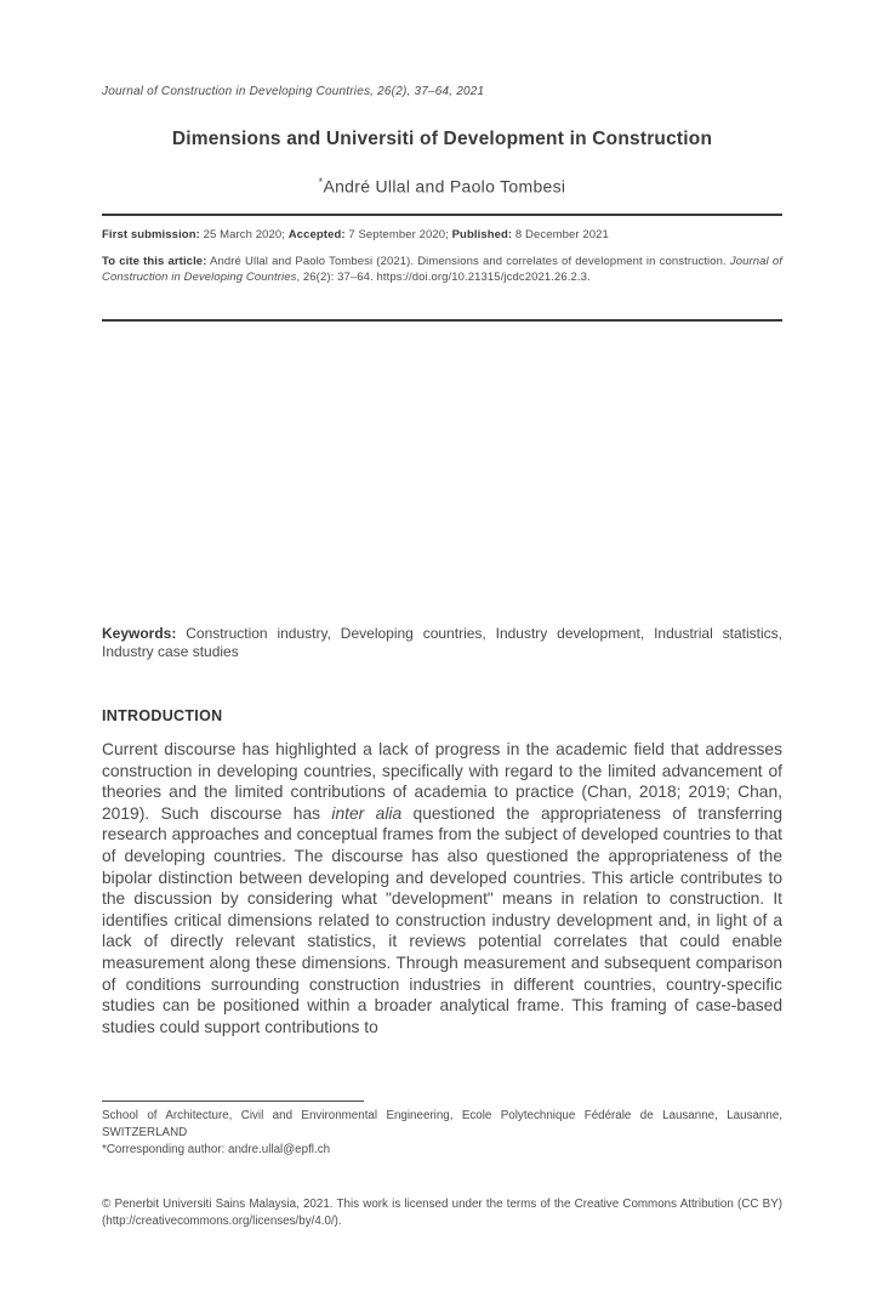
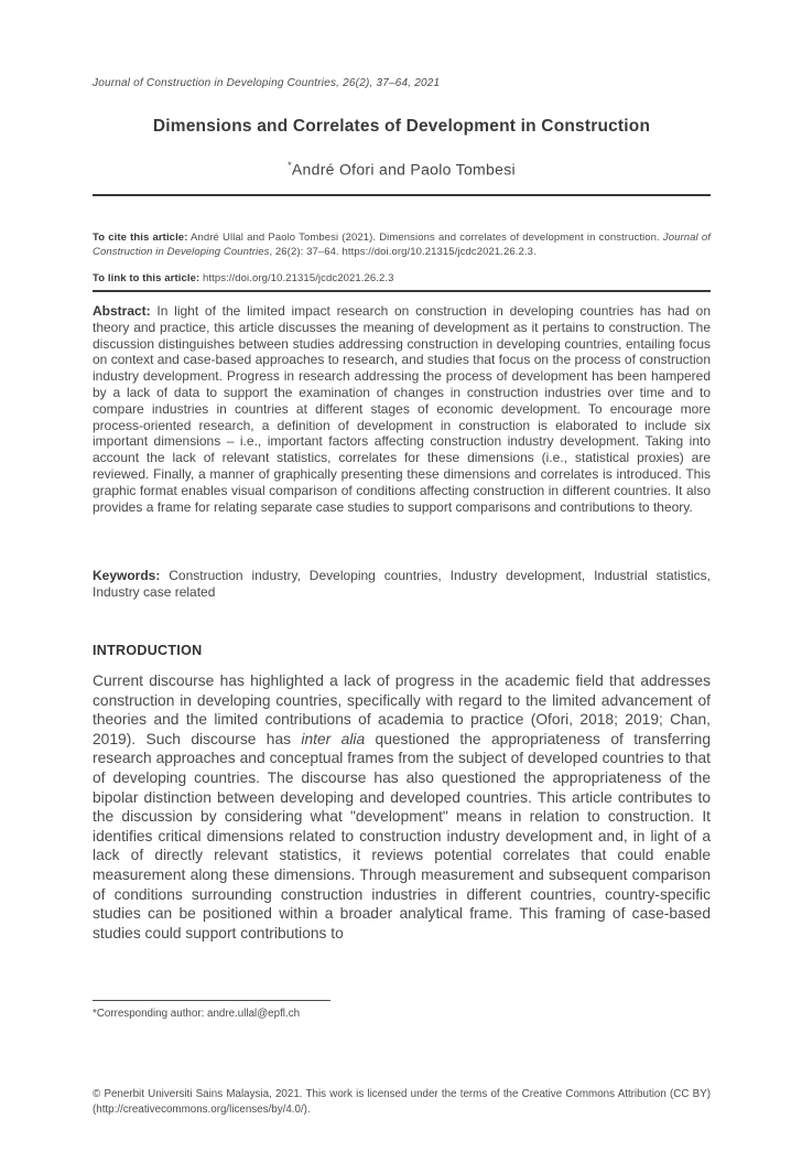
  Journal of Construction in Developing Countries, 26(2), 37–64, 2021
- Dimensions and Universiti of Development in Construction
+ Dimensions and Correlates of Development in Construction
- *André Ullal and Paolo Tombesi
+ *André Ofori and Paolo Tombesi
- First submission: 25 March 2020; Accepted: 7 September 2020; Published: 8 December 2021
  To cite this article: André Ullal and Paolo Tombesi (2021). Dimensions and correlates of development in construction. Journal of Construction in Developing Countries, 26(2): 37–64. https://doi.org/10.21315/jcdc2021.26.2.3.
+ To link to this article: https://doi.org/10.21315/jcdc2021.26.2.3
+ Abstract: In light of the limited impact research on construction in developing countries has had on theory and practice, this article discusses the meaning of development as it pertains to construction. The discussion distinguishes between studies addressing construction in developing countries, entailing focus on context and case-based approaches to research, and studies that focus on the process of construction industry development. Progress in research addressing the process of development has been hampered by a lack of data to support the examination of changes in construction industries over time and to compare industries in countries at different stages of economic development. To encourage more process-oriented research, a definition of development in construction is elaborated to include six important dimensions – i.e., important factors affecting construction industry development. Taking into account the lack of relevant statistics, correlates for these dimensions (i.e., statistical proxies) are reviewed. Finally, a manner of graphically presenting these dimensions and correlates is introduced. This graphic format enables visual comparison of conditions affecting construction in different countries. It also provides a frame for relating separate case studies to support comparisons and contributions to theory.
- Keywords: Construction industry, Developing countries, Industry development, Industrial statistics, Industry case studies
+ Keywords: Construction industry, Developing countries, Industry development, Industrial statistics, Industry case related
  INTRODUCTION
- Current discourse has highlighted a lack of progress in the academic field that addresses construction in developing countries, specifically with regard to the limited advancement of theories and the limited contributions of academia to practice (Chan, 2018; 2019; Chan, 2019). Such discourse has inter alia questioned the appropriateness of transferring research approaches and conceptual frames from the subject of developed countries to that of developing countries. The discourse has also questioned the appropriateness of the bipolar distinction between developing and developed countries. This article contributes to the discussion by considering what "development" means in relation to construction. It identifies critical dimensions related to construction industry development and, in light of a lack of directly relevant statistics, it reviews potential correlates that could enable measurement along these dimensions. Through measurement and subsequent comparison of conditions surrounding construction industries in different countries, country-specific studies can be positioned within a broader analytical frame. This framing of case-based studies could support contributions to
+ Current discourse has highlighted a lack of progress in the academic field that addresses construction in developing countries, specifically with regard to the limited advancement of theories and the limited contributions of academia to practice (Ofori, 2018; 2019; Chan, 2019). Such discourse has inter alia questioned the appropriateness of transferring research approaches and conceptual frames from the subject of developed countries to that of developing countries. The discourse has also questioned the appropriateness of the bipolar distinction between developing and developed countries. This article contributes to the discussion by considering what "development" means in relation to construction. It identifies critical dimensions related to construction industry development and, in light of a lack of directly relevant statistics, it reviews potential correlates that could enable measurement along these dimensions. Through measurement and subsequent comparison of conditions surrounding construction industries in different countries, country-specific studies can be positioned within a broader analytical frame. This framing of case-based studies could support contributions to
- School of Architecture, Civil and Environmental Engineering, Ecole Polytechnique Fédérale de Lausanne, Lausanne, SWITZERLAND
  *Corresponding author: andre.ullal@epfl.ch
  © Penerbit Universiti Sains Malaysia, 2021. This work is licensed under the terms of the Creative Commons Attribution (CC BY) (http://creativecommons.org/licenses/by/4.0/).
